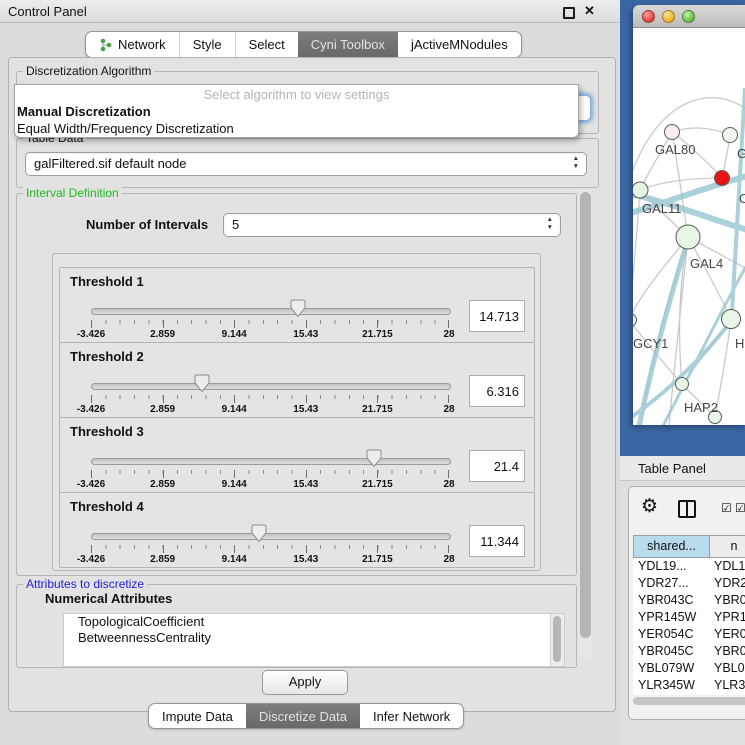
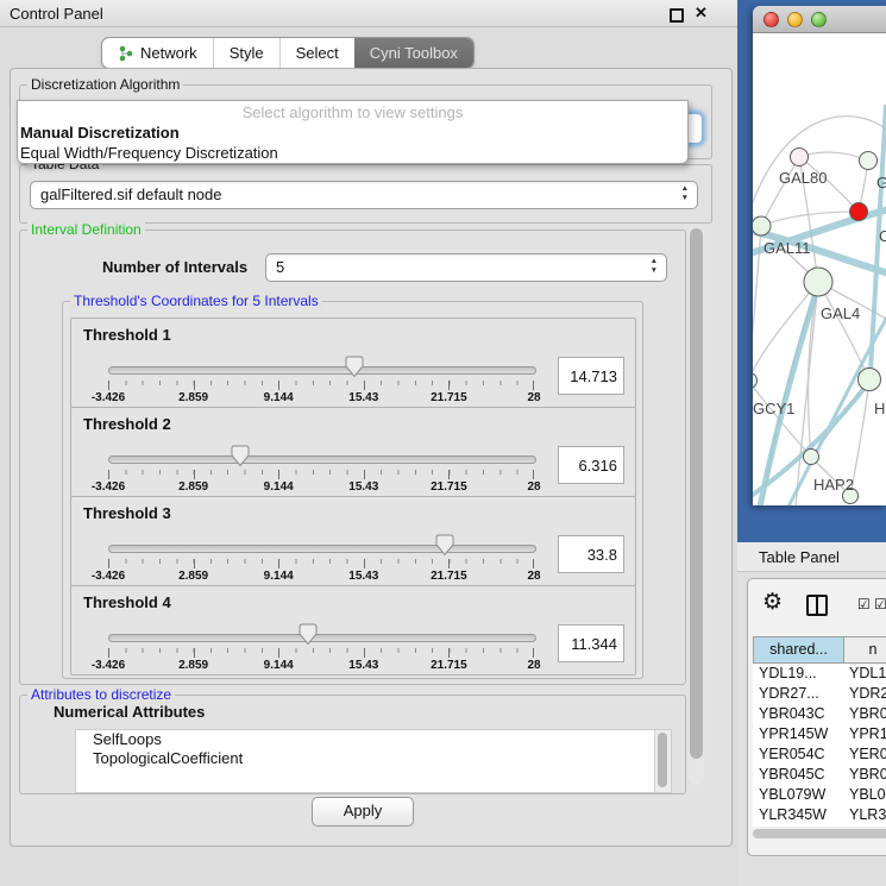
  Control Panel
  ✕
  Network
  Style
  Select
  Cyni Toolbox
- jActiveMNodules
  Discretization Algorithm
  Select algorithm to view settings
  Manual Discretization
  Equal Width/Frequency Discretization
  Table Data
  galFiltered.sif default node
  Interval Definition
  Number of Intervals
  5
+ Threshold's Coordinates for 5 Intervals
  Threshold 1
  -3.426
  2.859
  9.144
  15.43
  21.715
  28
  14.713
  Threshold 2
  -3.426
  2.859
  9.144
  15.43
  21.715
  28
  6.316
  Threshold 3
  -3.426
  2.859
  9.144
  15.43
  21.715
  28
- 21.4
+ 33.8
  Threshold 4
  -3.426
  2.859
  9.144
  15.43
  21.715
  28
  11.344
  Attributes to discretize
  Numerical Attributes
+ SelfLoops
  TopologicalCoefficient
- BetweennessCentrality
  Apply
- Impute Data
- Discretize Data
- Infer Network
  GAL80
  C
  GAL11
  GAL4
  GCY1
  H
  HAP2
  Table Panel
  ⚙
  ☑
  ☑
  shared...
  n
  YDL19...
  YDL1
  YDR27...
  YDR2
  YBR043C
  YBR0
  YPR145W
  YPR1
  YER054C
  YER0
  YBR045C
  YBR0
  YBL079W
  YBL0
  YLR345W
  YLR3
